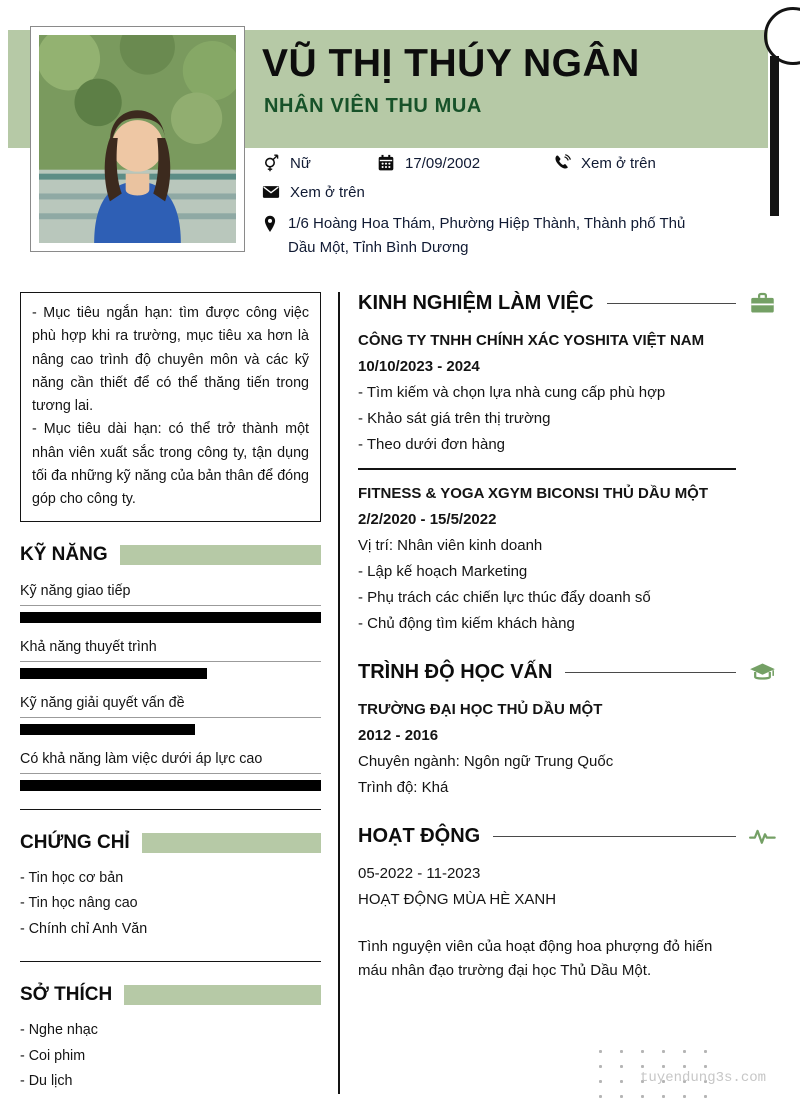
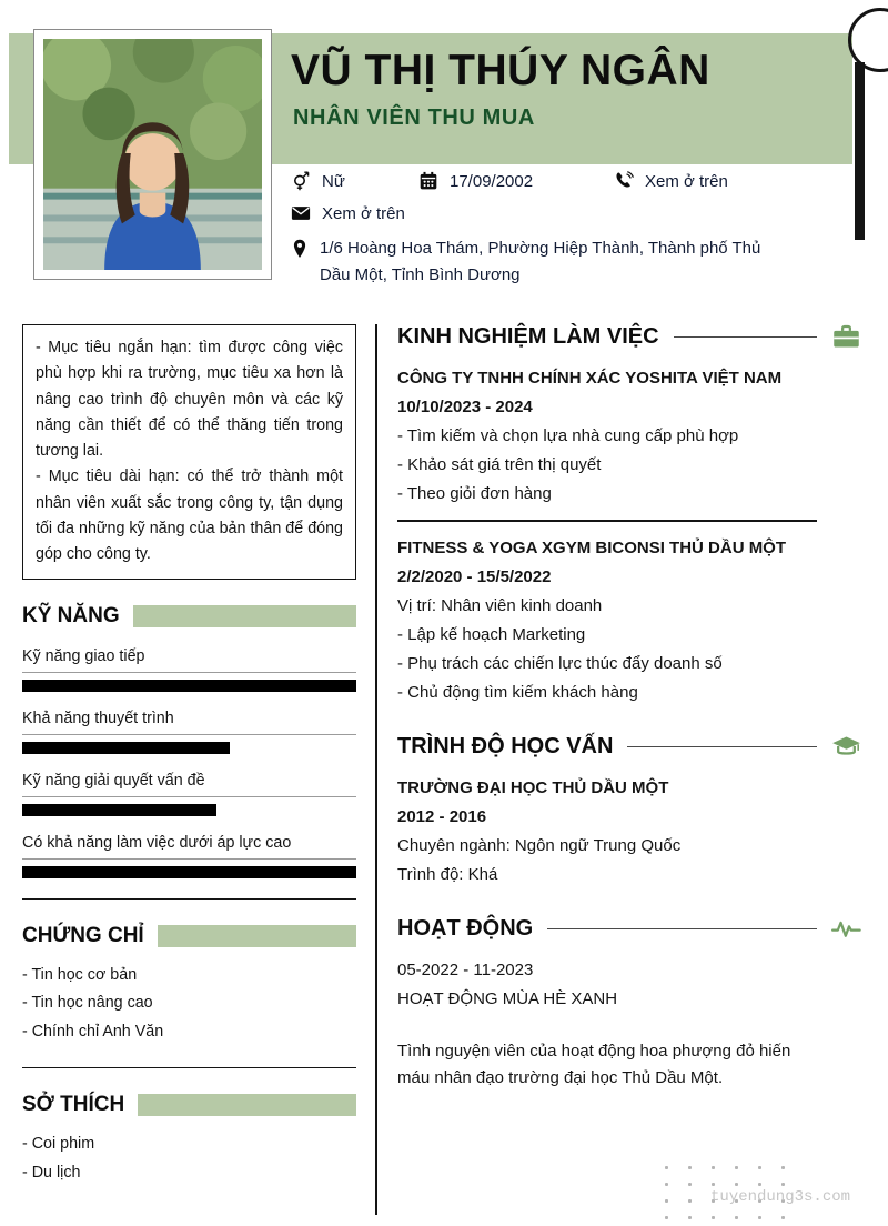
  VŨ THỊ THÚY NGÂN
  NHÂN VIÊN THU MUA
  Nữ
  17/09/2002
  Xem ở trên
  Xem ở trên
  1/6 Hoàng Hoa Thám, Phường Hiệp Thành, Thành phố Thủ Dầu Một, Tỉnh Bình Dương
  - Mục tiêu ngắn hạn: tìm được công việc phù hợp khi ra trường, mục tiêu xa hơn là nâng cao trình độ chuyên môn và các kỹ năng cần thiết để có thể thăng tiến trong tương lai.
  - Mục tiêu dài hạn: có thể trở thành một nhân viên xuất sắc trong công ty, tận dụng tối đa những kỹ năng của bản thân để đóng góp cho công ty.
  KỸ NĂNG
  Kỹ năng giao tiếp
  Khả năng thuyết trình
  Kỹ năng giải quyết vấn đề
  Có khả năng làm việc dưới áp lực cao
  CHỨNG CHỈ
  - Tin học cơ bản
  - Tin học nâng cao
  - Chính chỉ Anh Văn
  SỞ THÍCH
- - Nghe nhạc
  - Coi phim
  - Du lịch
  KINH NGHIỆM LÀM VIỆC
  CÔNG TY TNHH CHÍNH XÁC YOSHITA VIỆT NAM
  10/10/2023 - 2024
  - Tìm kiếm và chọn lựa nhà cung cấp phù hợp
- - Khảo sát giá trên thị trường
+ - Khảo sát giá trên thị quyết
- - Theo dưới đơn hàng
+ - Theo giỏi đơn hàng
  FITNESS & YOGA XGYM BICONSI THỦ DẦU MỘT
  2/2/2020 - 15/5/2022
  Vị trí: Nhân viên kinh doanh
  - Lập kế hoạch Marketing
  - Phụ trách các chiến lực thúc đẩy doanh số
  - Chủ động tìm kiếm khách hàng
  TRÌNH ĐỘ HỌC VẤN
  TRƯỜNG ĐẠI HỌC THỦ DẦU MỘT
  2012 - 2016
  Chuyên ngành: Ngôn ngữ Trung Quốc
  Trình độ: Khá
  HOẠT ĐỘNG
  05-2022 - 11-2023
  HOẠT ĐỘNG MÙA HÈ XANH
  Tình nguyện viên của hoạt động hoa phượng đỏ hiến máu nhân đạo trường đại học Thủ Dầu Một.
  tuyendung3s.com
